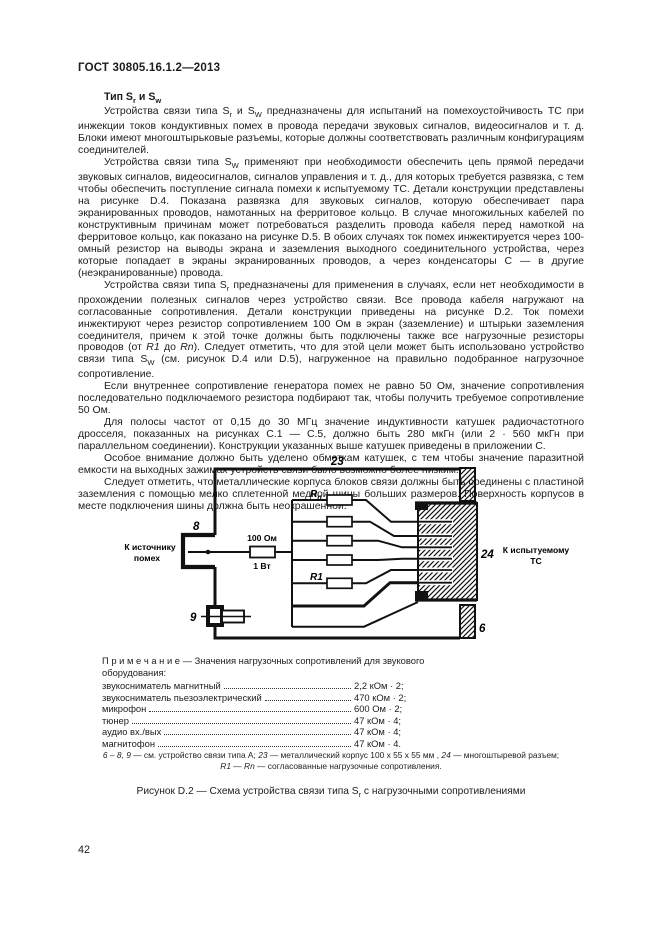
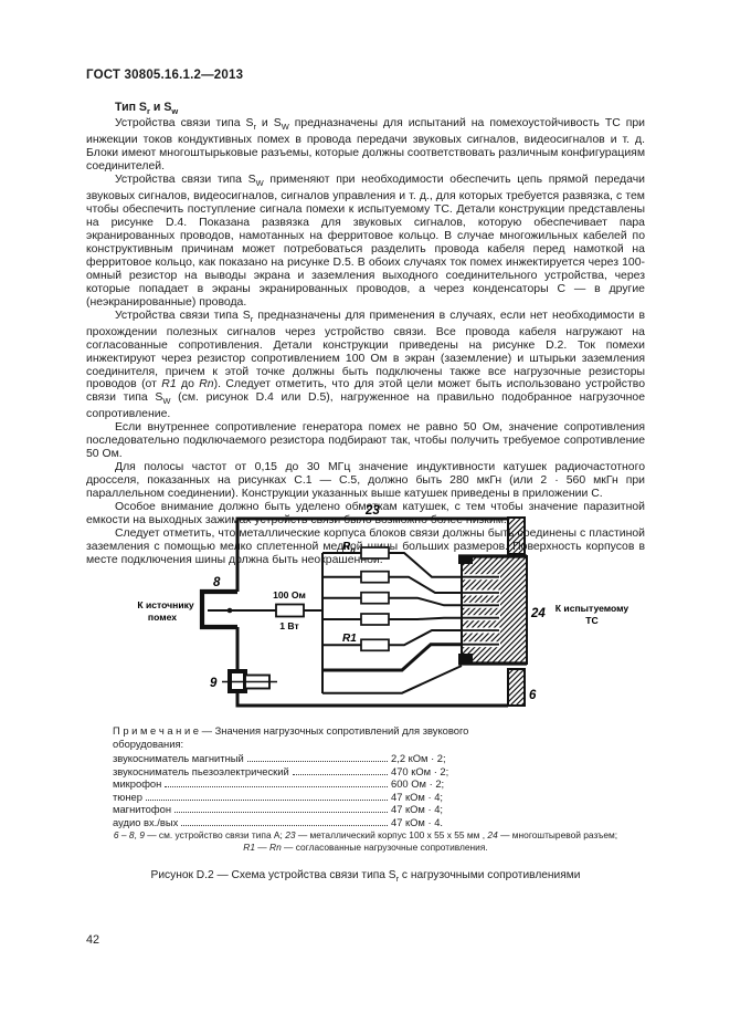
  ГОСТ 30805.16.1.2—2013
  Тип Sr и Sw
  Устройства связи типа Sr и SW предназначены для испытаний на помехоустойчивость ТС при инжекции токов кондуктивных помех в провода передачи звуковых сигналов, видеосигналов и т. д. Блоки имеют многоштырьковые разъемы, которые должны соответствовать различным конфигурациям соединителей.
  Устройства связи типа SW применяют при необходимости обеспечить цепь прямой передачи звуковых сигналов, видеосигналов, сигналов управления и т. д., для которых требуется развязка, с тем чтобы обеспечить поступление сигнала помехи к испытуемому ТС. Детали конструкции представлены на рисунке D.4. Показана развязка для звуковых сигналов, которую обеспечивает пара экранированных проводов, намотанных на ферритовое кольцо. В случае многожильных кабелей по конструктивным причинам может потребоваться разделить провода кабеля перед намоткой на ферритовое кольцо, как показано на рисунке D.5. В обоих случаях ток помех инжектируется через 100-омный резистор на выводы экрана и заземления выходного соединительного устройства, через которые попадает в экраны экранированных проводов, а через конденсаторы С — в другие (неэкранированные) провода.
  Устройства связи типа Sr предназначены для применения в случаях, если нет необходимости в прохождении полезных сигналов через устройство связи. Все провода кабеля нагружают на согласованные сопротивления. Детали конструкции приведены на рисунке D.2. Ток помехи инжектируют через резистор сопротивлением 100 Ом в экран (заземление) и штырьки заземления соединителя, причем к этой точке должны быть подключены также все нагрузочные резисторы проводов (от R1 до Rn). Следует отметить, что для этой цели может быть использовано устройство связи типа SW (см. рисунок D.4 или D.5), нагруженное на правильно подобранное нагрузочное сопротивление.
  Если внутреннее сопротивление генератора помех не равно 50 Ом, значение сопротивления последовательно подключаемого резистора подбирают так, чтобы получить требуемое сопротивление 50 Ом.
  Для полосы частот от 0,15 до 30 МГц значение индуктивности катушек радиочастотного дросселя, показанных на рисунках С.1 — С.5, должно быть 280 мкГн (или 2 · 560 мкГн при параллельном соединении). Конструкции указанных выше катушек приведены в приложении С.
  Особое внимание должно быть уделено обмоткам катушек, с тем чтобы значение паразитной емкости на выходных зажимах устройств связи было возможно более низким.
  Следует отметить, что металлические корпуса блоков связи должны бытоединены с пластиной заземления с помощью меко сплетенной меднойы больших размеров.верхность корпусов в месте подключения шины длжна быть неорашенной.
  23
  8
  9
  6
  24
  100 Ом
  1 Вт
  К источнику
  помех
  К испытуемому
  ТС
  Rn
  R1
  П р и м е ч а н и е — Значения нагрузочных сопротивлений для звукового оборудования:
  звукосниматель магнитный
  2,2 кОм · 2;
  звукосниматель пьезоэлектрический
  470 кОм · 2;
  микрофон
  600 Ом · 2;
  тюнер
  47 кОм · 4;
- аудио вх./вых
+ магнитофон
  47 кОм · 4;
- магнитофон
+ аудио вх./вых
  47 кОм · 4.
  6 – 8, 9 — см. устройство связи типа А; 23 — металлический корпус 100 x 55 x 55 мм , 24 — многоштыревой разъем;
  R1 — Rn — согласованные нагрузочные сопротивления.
  Рисунок D.2 — Схема устройства связи типа Sr с нагрузочными сопротивлениями
  42
